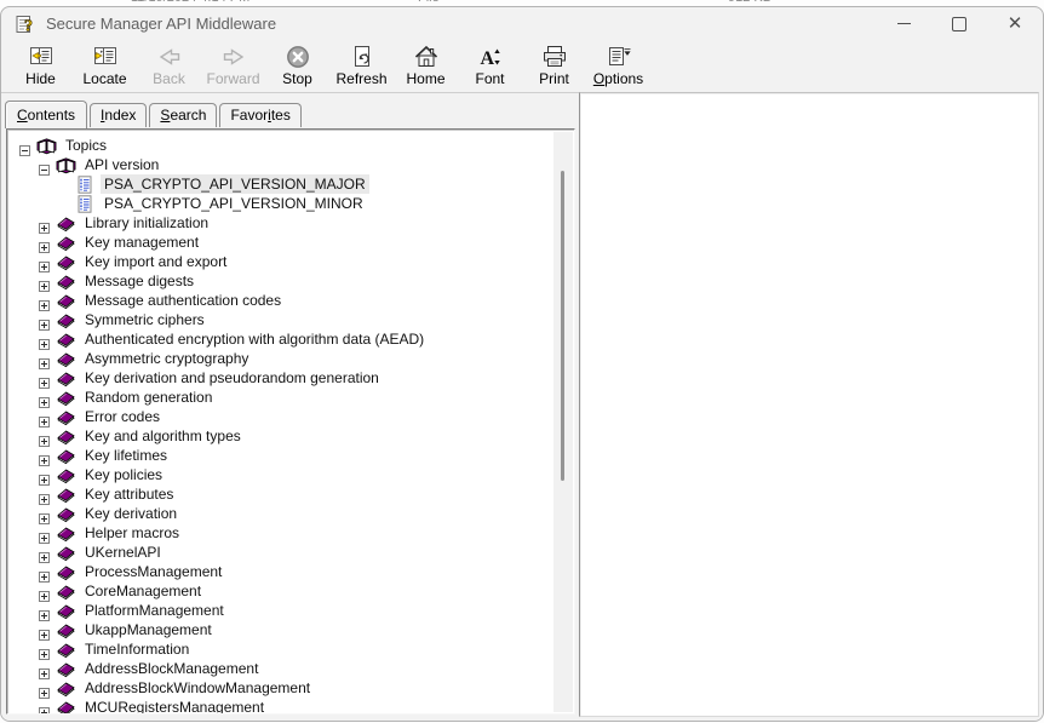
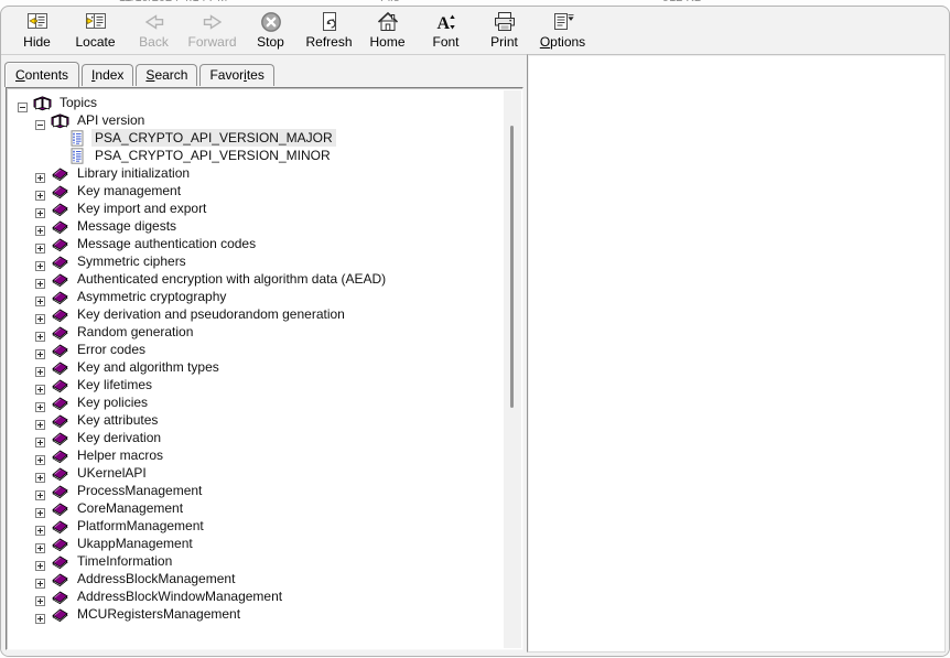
- ?
- Secure Manager API Middleware
- ✕
  Hide
  Locate
  Back
  Forward
  Stop
  Refresh
  Home
  A
  Font
  Print
  Options
  Contents
  Index
  Search
  Favorites
  Topics
  API version
  PSA_CRYPTO_API_VERSION_MAJOR
  PSA_CRYPTO_API_VERSION_MINOR
  Library initialization
  Key management
  Key import and export
  Message digests
  Message authentication codes
  Symmetric ciphers
  Authenticated encryption with algorithm data (AEAD)
  Asymmetric cryptography
  Key derivation and pseudorandom generation
  Random generation
  Error codes
  Key and algorithm types
  Key lifetimes
  Key policies
  Key attributes
  Key derivation
  Helper macros
  UKernelAPI
  ProcessManagement
  CoreManagement
  PlatformManagement
  UkappManagement
  TimeInformation
  AddressBlockManagement
  AddressBlockWindowManagement
  MCURegistersManagement
